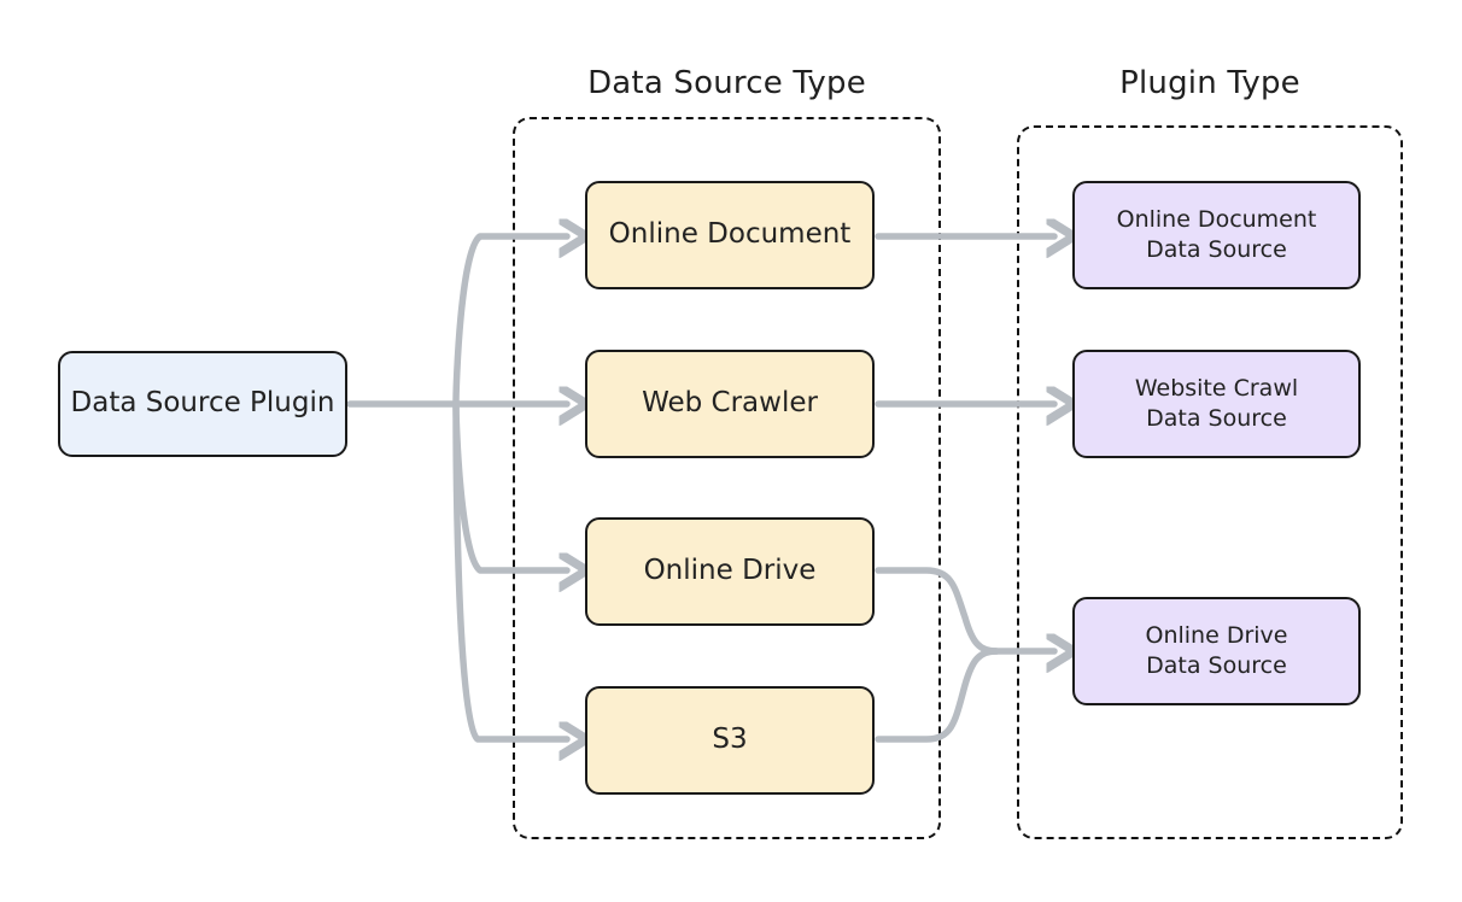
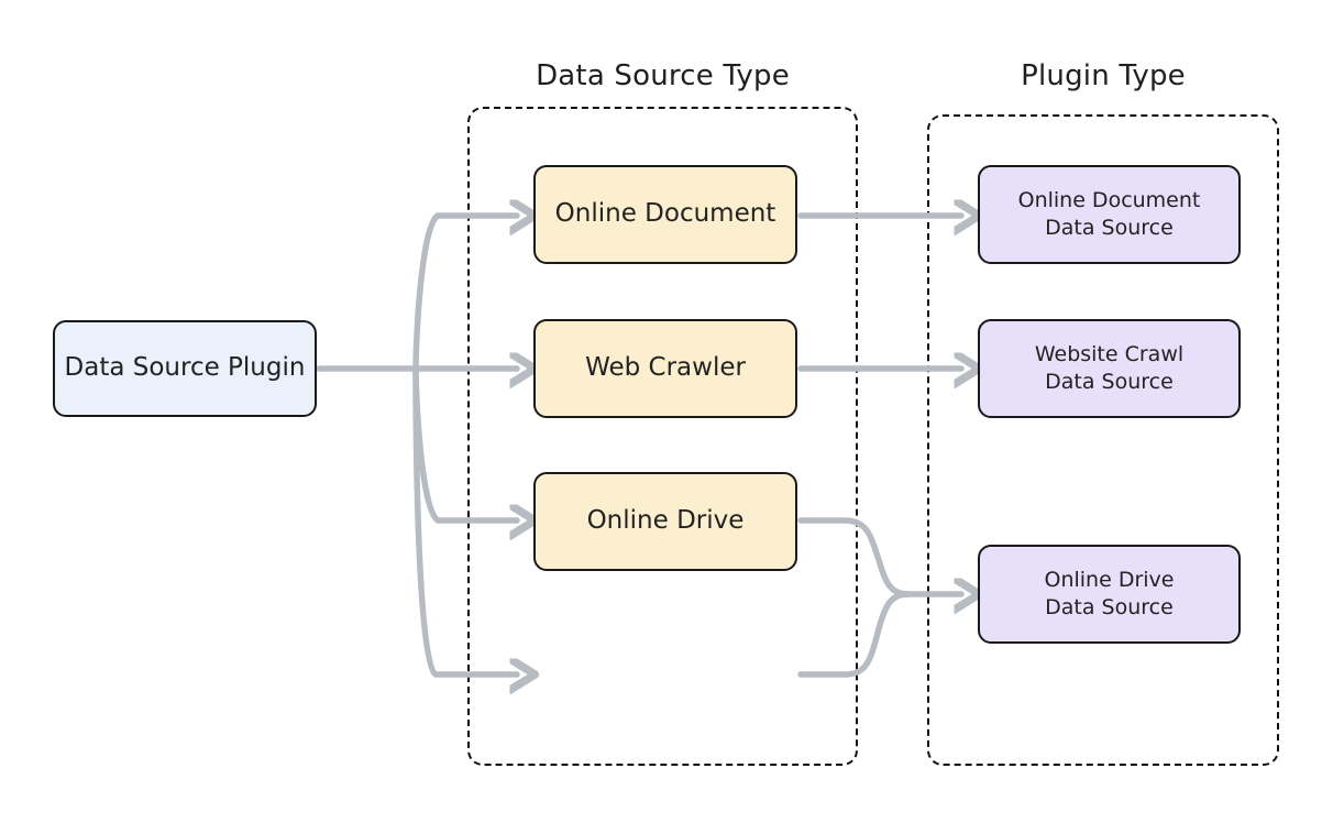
  Data Source Type
  Plugin Type
  Data Source Plugin
  Online Document
  Web Crawler
  Online Drive
- S3
  Online Document
  Data Source
  Website Crawl
  Data Source
  Online Drive
  Data Source
